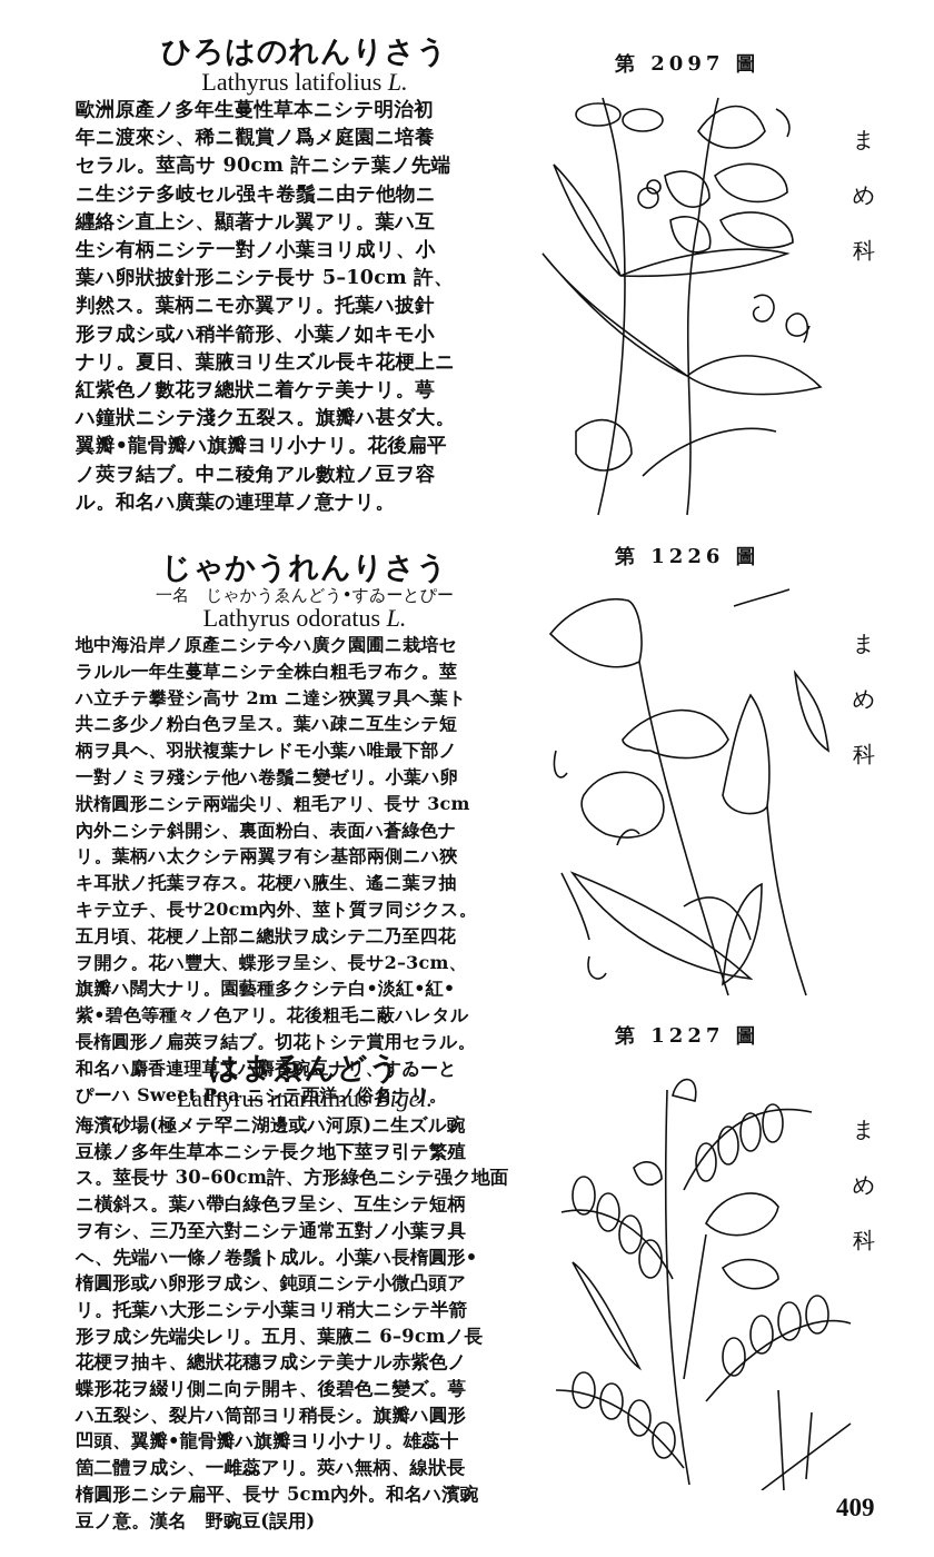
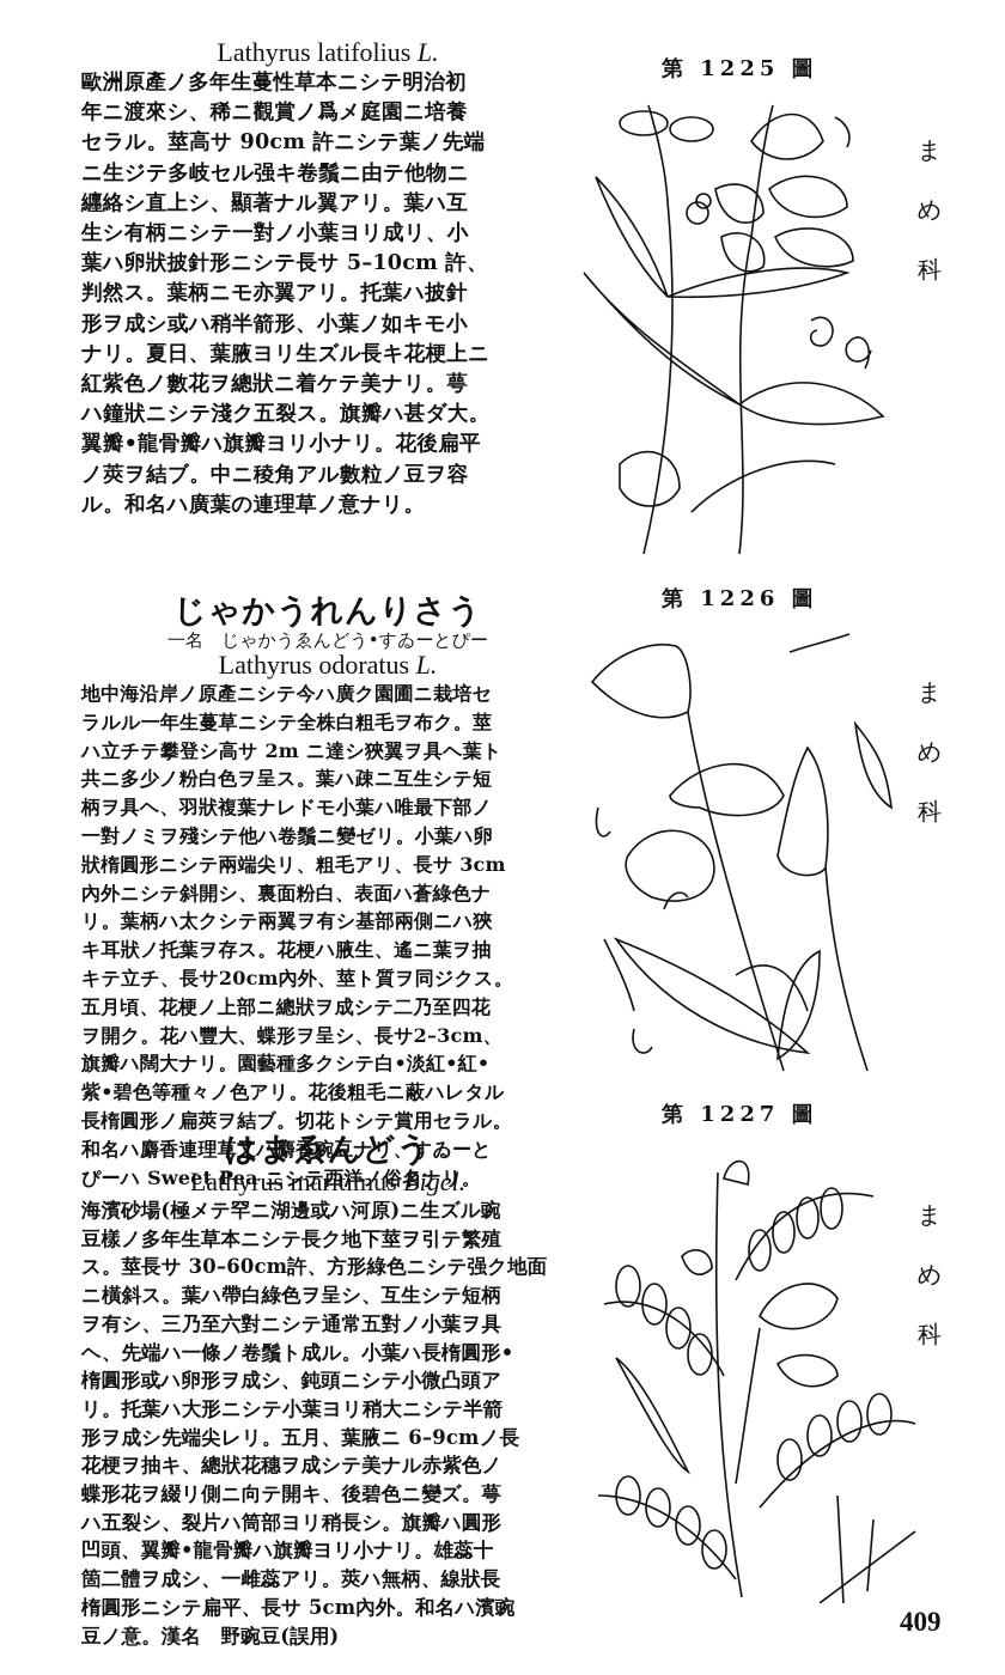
- ひろはのれんりさう
  Lathyrus latifolius L.
  歐洲原產ノ多年生蔓性草本ニシテ明治初
  年ニ渡來シ、稀ニ觀賞ノ爲メ庭園ニ培養
  セラル。莖高サ 90cm 許ニシテ葉ノ先端
  ニ生ジテ多岐セル强キ卷鬚ニ由テ他物ニ
  纒絡シ直上シ、顯著ナル翼アリ。葉ハ互
  生シ有柄ニシテ一對ノ小葉ヨリ成リ、小
  葉ハ卵狀披針形ニシテ長サ 5–10cm 許、
  判然ス。葉柄ニモ亦翼アリ。托葉ハ披針
  形ヲ成シ或ハ稍半箭形、小葉ノ如キモ小
  ナリ。夏日、葉腋ヨリ生ズル長キ花梗上ニ
  紅紫色ノ數花ヲ總狀ニ着ケテ美ナリ。萼
  ハ鐘狀ニシテ淺ク五裂ス。旗瓣ハ甚ダ大。
  翼瓣•龍骨瓣ハ旗瓣ヨリ小ナリ。花後扁平
  ノ莢ヲ結ブ。中ニ稜角アル數粒ノ豆ヲ容
  ル。和名ハ廣葉の連理草ノ意ナリ。
  じゃかうれんりさう
  一名 じゃかうゑんどう•すゐーとぴー
  Lathyrus odoratus L.
  地中海沿岸ノ原產ニシテ今ハ廣ク園圃ニ栽培セ
  ラルル一年生蔓草ニシテ全株白粗毛ヲ布ク。莖
  ハ立チテ攀登シ高サ 2m ニ達シ狹翼ヲ具ヘ葉ト
  共ニ多少ノ粉白色ヲ呈ス。葉ハ疎ニ互生シテ短
  柄ヲ具ヘ、羽狀複葉ナレドモ小葉ハ唯最下部ノ
  一對ノミヲ殘シテ他ハ卷鬚ニ變ゼリ。小葉ハ卵
  狀楕圓形ニシテ兩端尖リ、粗毛アリ、長サ 3cm
  內外ニシテ斜開シ、裏面粉白、表面ハ蒼綠色ナ
  リ。葉柄ハ太クシテ兩翼ヲ有シ基部兩側ニハ狹
  キ耳狀ノ托葉ヲ存ス。花梗ハ腋生、遙ニ葉ヲ抽
  キテ立チ、長サ20cm內外、莖ト質ヲ同ジクス。
  五月頃、花梗ノ上部ニ總狀ヲ成シテ二乃至四花
  ヲ開ク。花ハ豐大、蝶形ヲ呈シ、長サ2–3cm、
  旗瓣ハ闊大ナリ。園藝種多クシテ白•淡紅•紅•
  紫•碧色等種々ノ色アリ。花後粗毛ニ蔽ハレタル
  長楕圓形ノ扁莢ヲ結ブ。切花トシテ賞用セラル。
  和名ハ麝香連理草又ハ麝香豌豆ナリ、すゐーと
  ぴーハ Sweet Pea ニシテ西洋ノ俗名ナリ。
  はまゑんどう
  Lathyrus maritimus Bigel.
  海濱砂場(極メテ罕ニ湖邊或ハ河原)ニ生ズル豌
  豆樣ノ多年生草本ニシテ長ク地下莖ヲ引テ繁殖
  ス。莖長サ 30–60cm許、方形綠色ニシテ强ク地面
  ニ橫斜ス。葉ハ帶白綠色ヲ呈シ、互生シテ短柄
  ヲ有シ、三乃至六對ニシテ通常五對ノ小葉ヲ具
  ヘ、先端ハ一條ノ卷鬚ト成ル。小葉ハ長楕圓形•
  楕圓形或ハ卵形ヲ成シ、鈍頭ニシテ小微凸頭ア
  リ。托葉ハ大形ニシテ小葉ヨリ稍大ニシテ半箭
  形ヲ成シ先端尖レリ。五月、葉腋ニ 6–9cmノ長
  花梗ヲ抽キ、總狀花穗ヲ成シテ美ナル赤紫色ノ
  蝶形花ヲ綴リ側ニ向テ開キ、後碧色ニ變ズ。萼
  ハ五裂シ、裂片ハ筒部ヨリ稍長シ。旗瓣ハ圓形
  凹頭、翼瓣•龍骨瓣ハ旗瓣ヨリ小ナリ。雄蕊十
  箇二體ヲ成シ、一雌蕊アリ。莢ハ無柄、線狀長
  楕圓形ニシテ扁平、長サ 5cm內外。和名ハ濱豌
  豆ノ意。漢名 野豌豆(誤用)
- 第 2097 圖
+ 第 1225 圖
  ま
  め
  科
  第 1226 圖
  ま
  め
  科
  第 1227 圖
  ま
  め
  科
  409
